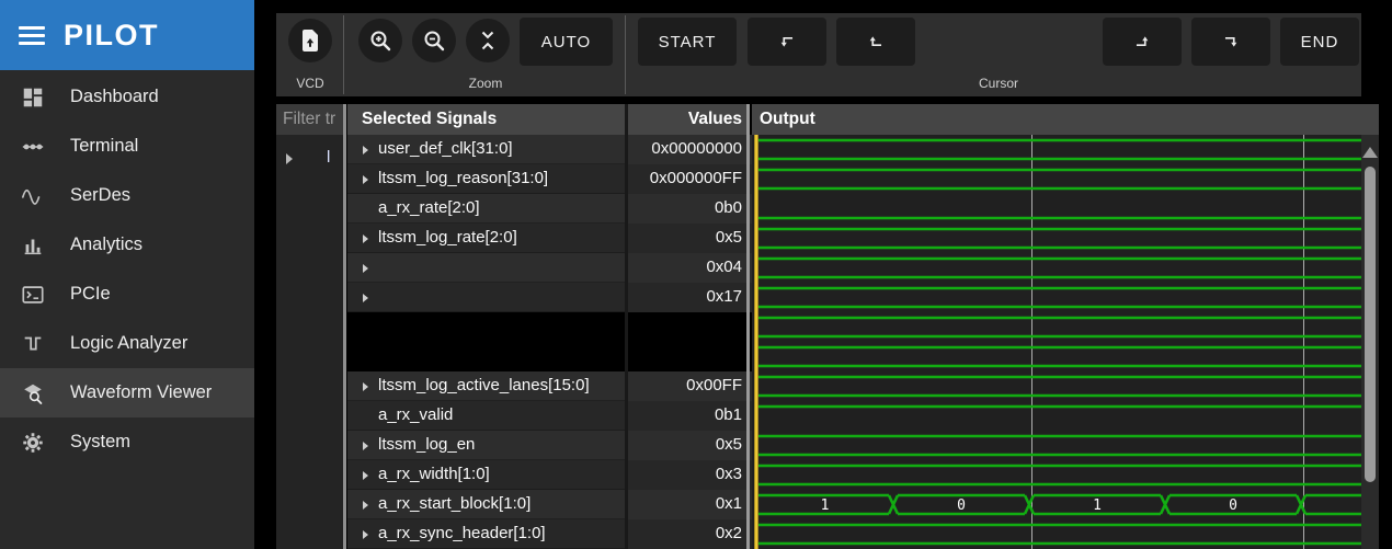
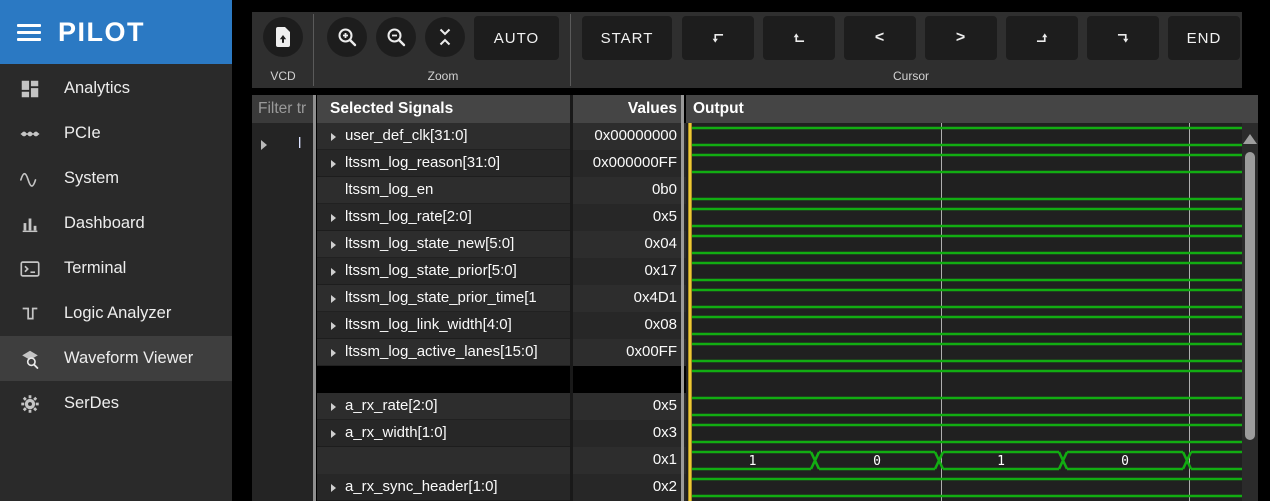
  PILOT
- Dashboard
+ Analytics
- Terminal
+ PCIe
- SerDes
+ System
- Analytics
+ Dashboard
- PCIe
+ Terminal
  Logic Analyzer
  Waveform Viewer
- System
+ SerDes
  VCD
  AUTO
  Zoom
  START
+ <
+ >
  END
  Cursor
  Filter tr
  Selected Signals
  Values
  Output
  l
  user_def_clk[31:0]
  0x00000000
  ltssm_log_reason[31:0]
  0x000000FF
- a_rx_rate[2:0]
+ ltssm_log_en
  0b0
  ltssm_log_rate[2:0]
  0x5
+ ltssm_log_state_new[5:0]
  0x04
+ ltssm_log_state_prior[5:0]
  0x17
+ ltssm_log_state_prior_time[1
+ 0x4D1
+ ltssm_log_link_width[4:0]
+ 0x08
  ltssm_log_active_lanes[15:0]
  0x00FF
- a_rx_valid
- 0b1
- ltssm_log_en
+ a_rx_rate[2:0]
  0x5
  a_rx_width[1:0]
  0x3
- a_rx_start_block[1:0]
  0x1
  a_rx_sync_header[1:0]
  0x2
  1
  0
  1
  0
